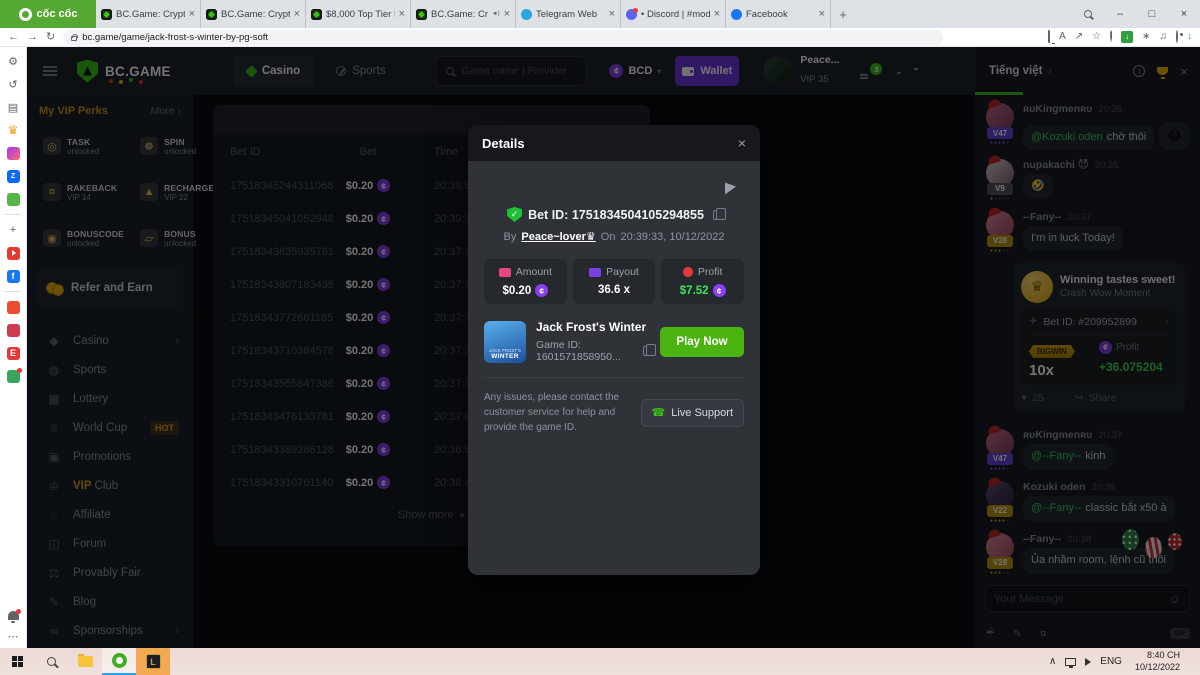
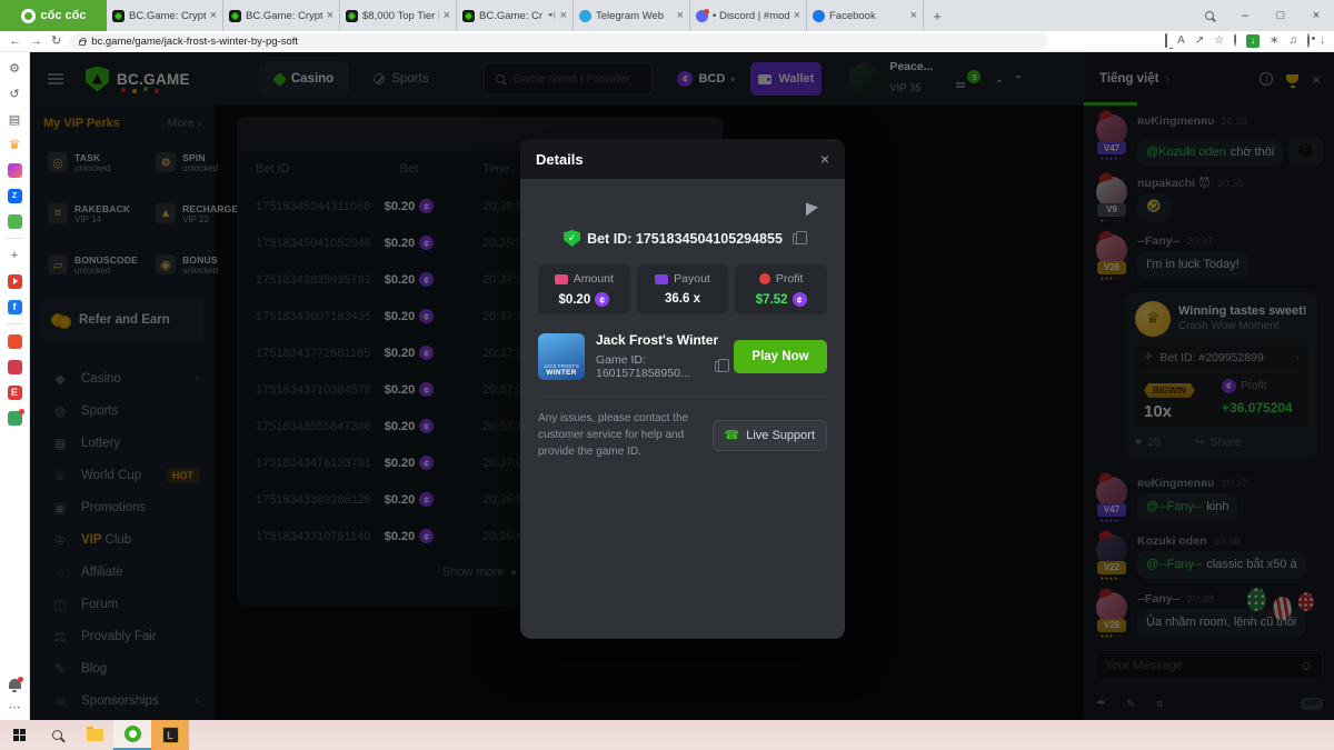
  cốc cốc
  ×
  ×
  ×
  ×
  Telegram Web
  ×
  • Discord | #mod
  ×
  Facebook
  ×
  +
  –
  □
  ×
  ←
  →
  ↻
  bc.game/game/jack-frost-s-winter-by-pg-soft
  A
  ↗
  ☆
  ↓
  ∗
  ♫
  ↓
  ⚙
  ↺
  ▤
  ♛
  +
  f
  E
  ⋯
  BC.GAME
  Casino
  Sports
  Game name | Provider
  BCD
  ▾
  Wallet
  Peace...
  VIP 35
  3
  Tiếng việt
  ›
  ×
  My VIP Perks
  More ›
  ◎
  TASK
  unlocked
  ☸
  SPIN
  unlocked
  ¤
  RAKEBACK
  VIP 14
  ▲
  RECHARGE
  VIP 22
- ◉
+ ▱
  BONUSCODE
  unlocked
- ▱
+ ◉
  BONUS
  unlocked
  Refer and Earn
  ◆
  Casino
  ›
  ◍
  Sports
  ▦
  Lottery
  World Cup
  HOT
  ▣
  Promotions
  ♔
  VIP
  Club
  Affiliate
  Forum
  ⚖
  Provably Fair
  ✎
  Blog
  ∞
  Sponsorships
  ›
  Bet ID
  Bet
  Time
  17518345244311068
  $0.20
  20:39:
  17518345041052948
  $0.20
  20:39:
  17518343835935781
  $0.20
  20:37:
  17518343807183435
  $0.20
  20:37:
  17518343772681185
  $0.20
  20:37:
  17518343710384578
  $0.20
  20:37:
  17518343555847386
  $0.20
  20:37:
  17518343476133781
  $0.20
  20:37:
  17518343389286128
  $0.20
  20:36:
  17518343310761140
  $0.20
  20:36:
  Show more
  ▾
  V47
  ʀᴜKingmenʀᴜ
  20:35
  @Kozuki oden chờ thôi
  V9
  nupakachi 😈
  20:35
  🤣
  V28
  --Fany--
  20:37
  I'm in luck Today!
  ♛
  Winning tastes sweet!
  Crash Wow Moment
  ✈
  Bet ID: #209952899
  BIGWIN
  10x
  Profit
  +36.075204
  ♥
  25
  ↪
  Share
  V47
  ʀᴜKingmenʀᴜ
  20:37
  @--Fany-- kinh
  V22
  Kozuki oden
  20:38
  @--Fany-- classic bắt x50 à
  V28
  --Fany--
  20:38
  Ủa nhầm room, lệnh cũ thôi
  Your Message
  ☺
  ☔
  ✎
  ¤
  Details
  ×
  ✓
  Bet ID: 1751834504105294855
- By
- Peace~lover♛
- On
- 20:39:33, 10/12/2022
  Amount
  $0.20
  ¢
  Payout
  36.6 x
  Profit
  $7.52
  ¢
  Jack Frost's Winter
  Game ID: 1601571858950...
  Play Now
  Any issues, please contact the customer service for help and provide the game ID.
  ☎
  Live Support
  L
- ∧
- ENG
- 8:40 CH
- 10/12/2022
